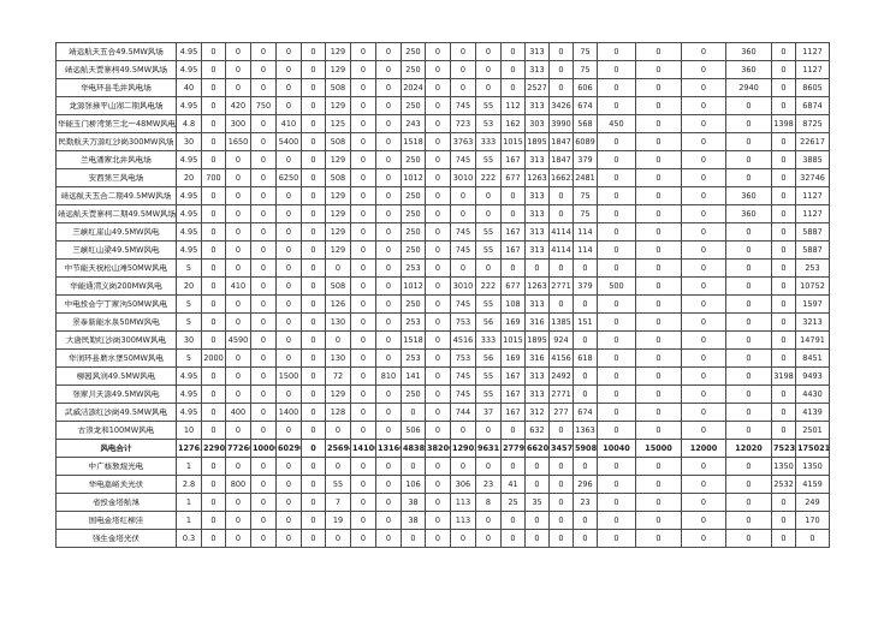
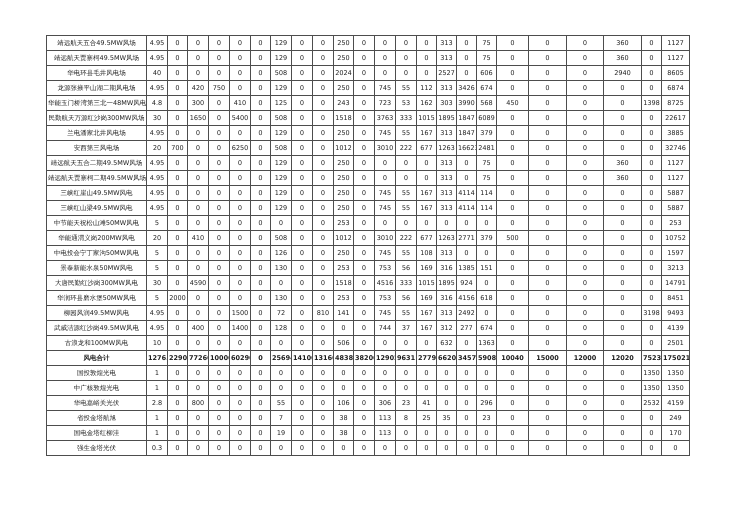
  靖远航天五合49.5MW风场	4.95	0	0	0	0	0	129	0	0	250	0	0	0	0	313	0	75	0	0	0	360	0	1127
  靖远航天贾寨柯49.5MW风场	4.95	0	0	0	0	0	129	0	0	250	0	0	0	0	313	0	75	0	0	0	360	0	1127
  华电环县毛井风电场	40	0	0	0	0	0	508	0	0	2024	0	0	0	0	2527	0	606	0	0	0	2940	0	8605
  龙源张掖平山湖二期风电场	4.95	0	420	750	0	0	129	0	0	250	0	745	55	112	313	3426	674	0	0	0	0	0	6874
  华能玉门桥湾第三北一48MW风电	4.8	0	300	0	410	0	125	0	0	243	0	723	53	162	303	3990	568	450	0	0	0	1398	8725
  民勤航天万源红沙岗300MW风场	30	0	1650	0	5400	0	508	0	0	1518	0	3763	333	1015	1895	1847	6089	0	0	0	0	0	22617
  兰电潘家北井风电场	4.95	0	0	0	0	0	129	0	0	250	0	745	55	167	313	1847	379	0	0	0	0	0	3885
  安西第三风电场	20	700	0	0	6250	0	508	0	0	1012	0	3010	222	677	1263	1662	2481	0	0	0	0	0	32746
  靖远航天五合二期49.5MW风场	4.95	0	0	0	0	0	129	0	0	250	0	0	0	0	313	0	75	0	0	0	360	0	1127
  靖远航天贾寨柯二期49.5MW风场	4.95	0	0	0	0	0	129	0	0	250	0	0	0	0	313	0	75	0	0	0	360	0	1127
  三峡红崖山49.5MW风电	4.95	0	0	0	0	0	129	0	0	250	0	745	55	167	313	4114	114	0	0	0	0	0	5887
  三峡红山梁49.5MW风电	4.95	0	0	0	0	0	129	0	0	250	0	745	55	167	313	4114	114	0	0	0	0	0	5887
  中节能天祝松山滩50MW风电	5	0	0	0	0	0	0	0	0	253	0	0	0	0	0	0	0	0	0	0	0	0	253
  华能通渭义岗200MW风电	20	0	410	0	0	0	508	0	0	1012	0	3010	222	677	1263	2771	379	500	0	0	0	0	10752
  中电投会宁丁家沟50MW风电	5	0	0	0	0	0	126	0	0	250	0	745	55	108	313	0	0	0	0	0	0	0	1597
  景泰新能水泉50MW风电	5	0	0	0	0	0	130	0	0	253	0	753	56	169	316	1385	151	0	0	0	0	0	3213
  大唐民勤红沙岗300MW风电	30	0	4590	0	0	0	0	0	0	1518	0	4516	333	1015	1895	924	0	0	0	0	0	0	14791
  华润环县磨水堡50MW风电	5	2000	0	0	0	0	130	0	0	253	0	753	56	169	316	4156	618	0	0	0	0	0	8451
  柳园风润49.5MW风电	4.95	0	0	0	1500	0	72	0	810	141	0	745	55	167	313	2492	0	0	0	0	0	3198	9493
- 张家川天源49.5MW风电	4.95	0	0	0	0	0	129	0	0	250	0	745	55	167	313	2771	0	0	0	0	0	0	4430
  武威洁源红沙岗49.5MW风电	4.95	0	400	0	1400	0	128	0	0	0	0	744	37	167	312	277	674	0	0	0	0	0	4139
  古浪龙和100MW风电	10	0	0	0	0	0	0	0	0	506	0	0	0	0	632	0	1363	0	0	0	0	0	2501
  风电合计	1276.	2290	7726	1000	6029	0	2569	1410	1316	4838	3820	1290	9631	2779	6620	3457	5908	10040	15000	12000	12020	7523	175021
+ 国投敦煌光电	1	0	0	0	0	0	0	0	0	0	0	0	0	0	0	0	0	0	0	0	0	1350	1350
  中广核敦煌光电	1	0	0	0	0	0	0	0	0	0	0	0	0	0	0	0	0	0	0	0	0	1350	1350
  华电嘉峪关光伏	2.8	0	800	0	0	0	55	0	0	106	0	306	23	41	0	0	296	0	0	0	0	2532	4159
  省投金塔航旭	1	0	0	0	0	0	7	0	0	38	0	113	8	25	35	0	23	0	0	0	0	0	249
  国电金塔红柳洼	1	0	0	0	0	0	19	0	0	38	0	113	0	0	0	0	0	0	0	0	0	0	170
  强生金塔光伏	0.3	0	0	0	0	0	0	0	0	0	0	0	0	0	0	0	0	0	0	0	0	0	0
